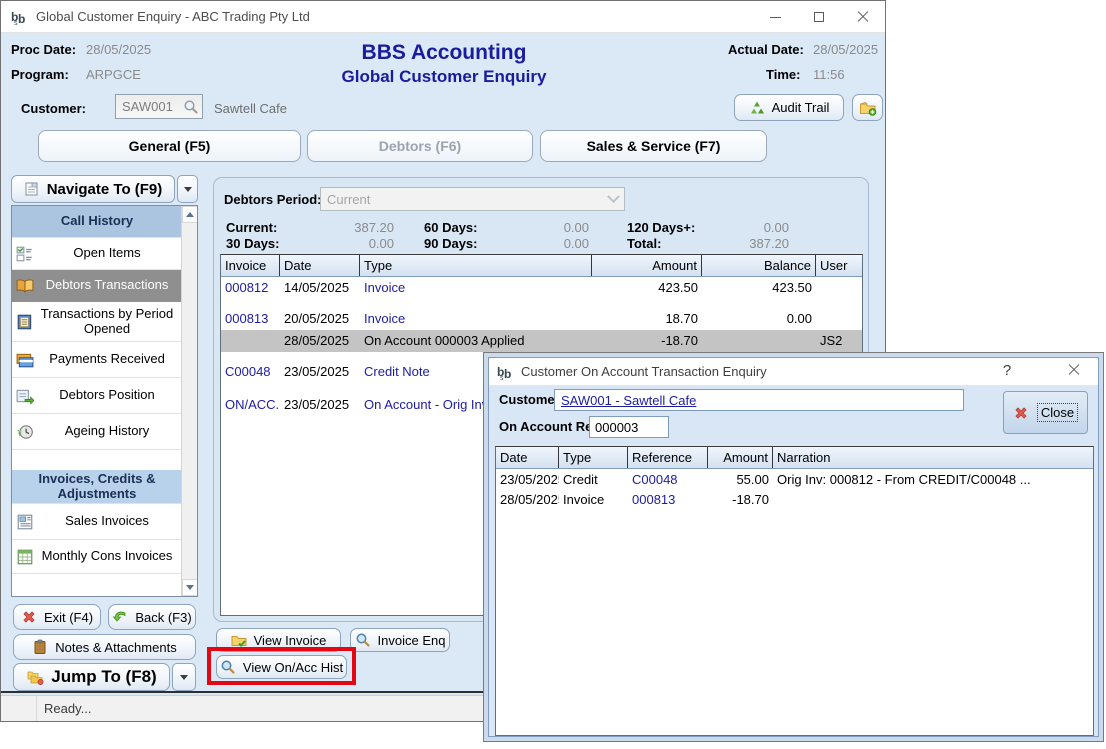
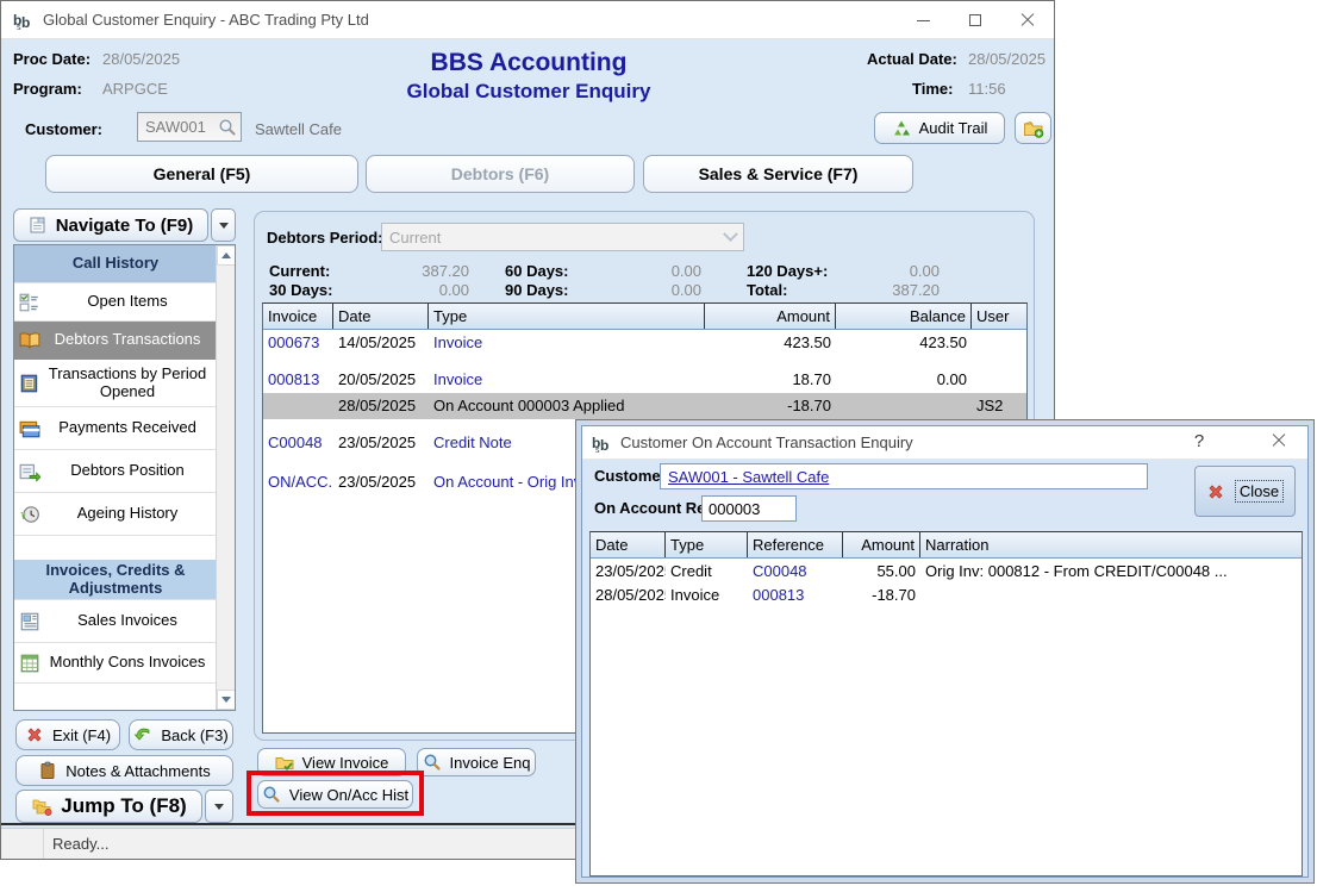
  b
  b
  Global Customer Enquiry - ABC Trading Pty Ltd
  Proc Date:
  28/05/2025
  Program:
  ARPGCE
  BBS Accounting
  Global Customer Enquiry
  Actual Date:
  28/05/2025
  Time:
  11:56
  Customer:
  SAW001
  Sawtell Cafe
  Audit Trail
  General (F5)
  Debtors (F6)
  Sales & Service (F7)
  Navigate To (F9)
  Call History
  Open Items
  Debtors Transactions
  Transactions by Period Opened
  Payments Received
  Debtors Position
  Ageing History
  Invoices, Credits & Adjustments
  Sales Invoices
  Monthly Cons Invoices
  Exit (F4)
  Back (F3)
  Notes & Attachments
  Jump To (F8)
  Debtors Period
  Current
  Current:
  387.20
  30 Days:
  0.00
  60 Days:
  0.00
  90 Days:
  0.00
  120 Days+:
  0.00
  Total:
  387.20
  Invoice
  Date
  Type
  Amount
  Balance
  User
- 000812
+ 000673
  14/05/2025
  Invoice
  423.50
  423.50
  000813
  20/05/2025
  Invoice
  18.70
  0.00
  28/05/2025
  On Account 000003 Applied
  -18.70
  JS2
  C00048
  23/05/2025
  Credit Note
  ON/ACC.
  23/05/2025
  On Account - Orig In
  View Invoice
  Invoice Enq
  View On/Acc Hist
  Ready...
  b
  b
  Customer On Account Transaction Enquiry
  ?
  Custome
  SAW001 - Sawtell Cafe
  On Account R
  000003
  Close
  Date
  Type
  Reference
  Amount
  Narration
  23/05/202
  Credit
  C00048
  55.00
  Orig Inv: 000812 - From CREDIT/C00048 ...
  28/05/202
  Invoice
  000813
  -18.70
